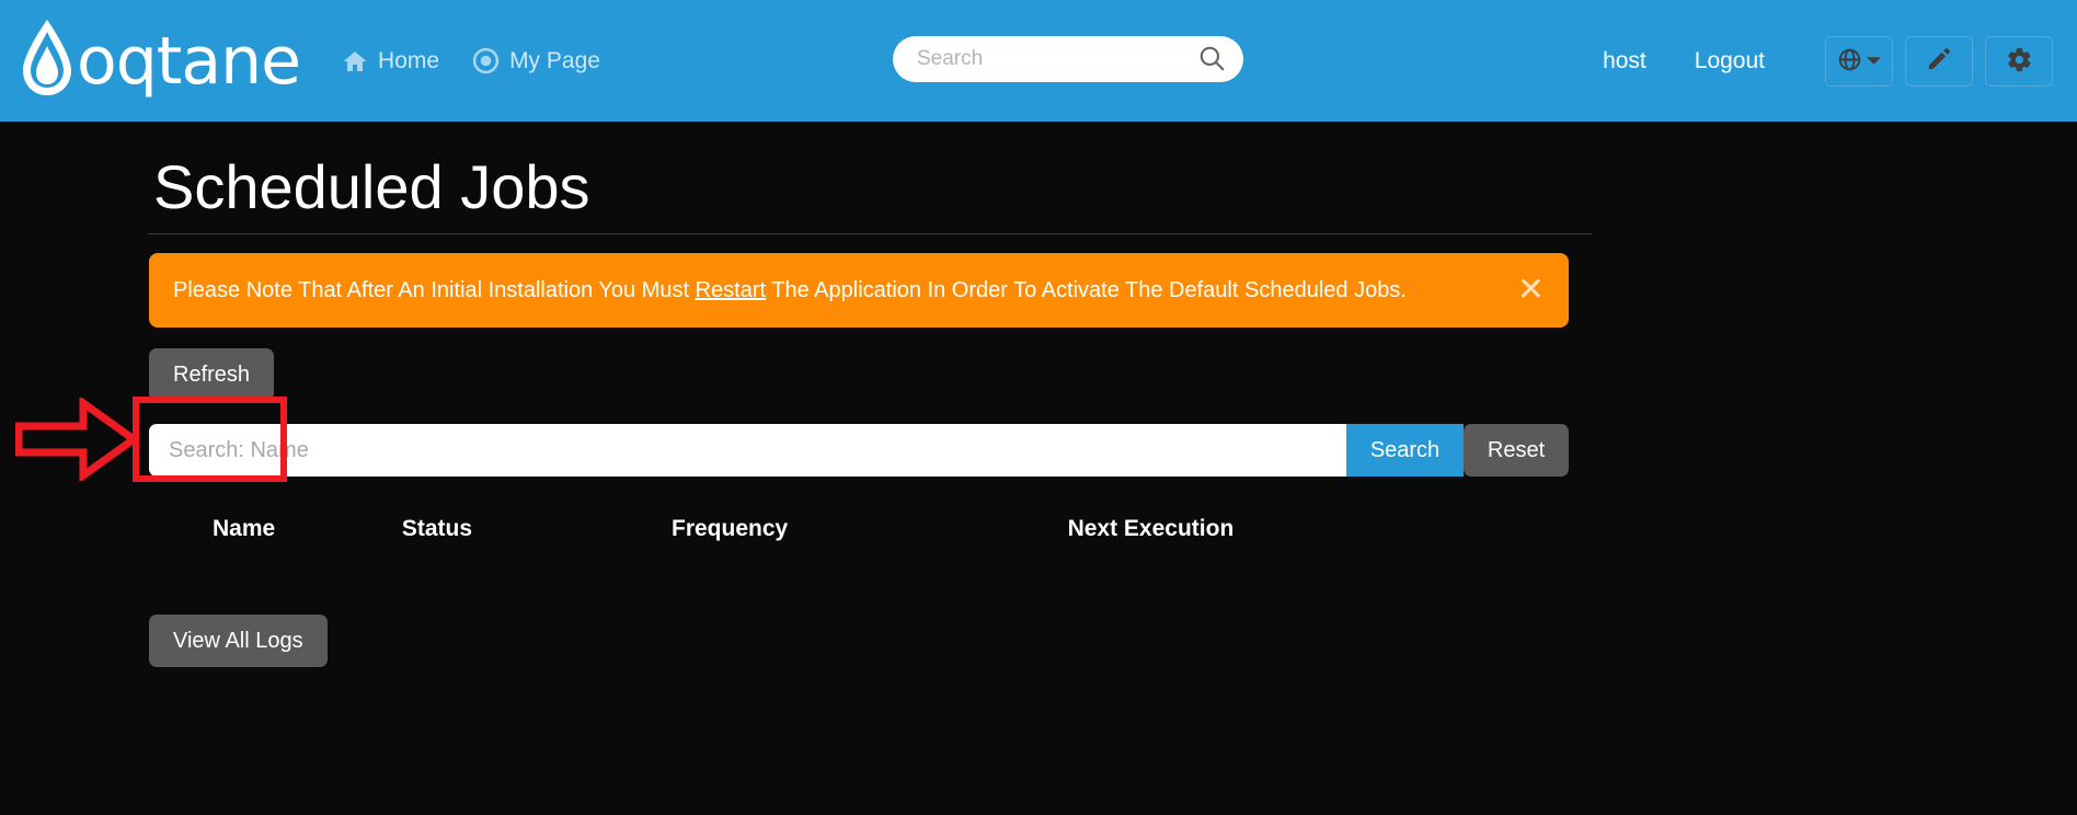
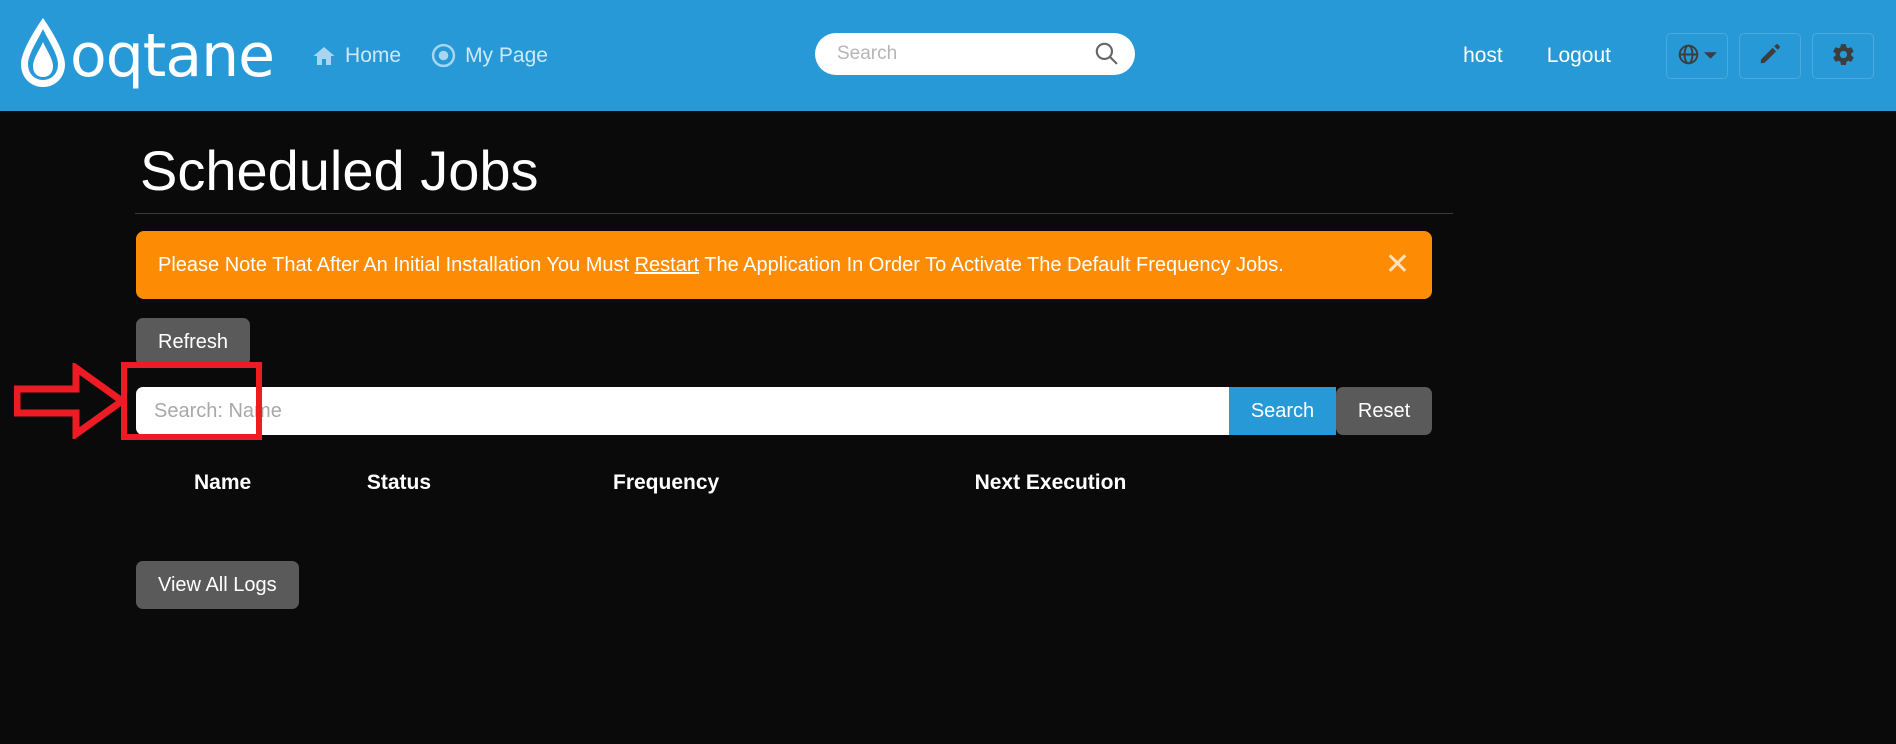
  oqtane
  Home
  My Page
  Search
  host
  Logout
  Scheduled Jobs
- Please Note That After An Initial Installation You Must Restart The Application In Order To Activate The Default Scheduled Jobs.
+ Please Note That After An Initial Installation You Must Restart The Application In Order To Activate The Default Frequency Jobs.
  ✕
  Refresh
  Search: Name
  Search
  Reset
  Name	Status	Frequency	Next Execution
  View All Logs
